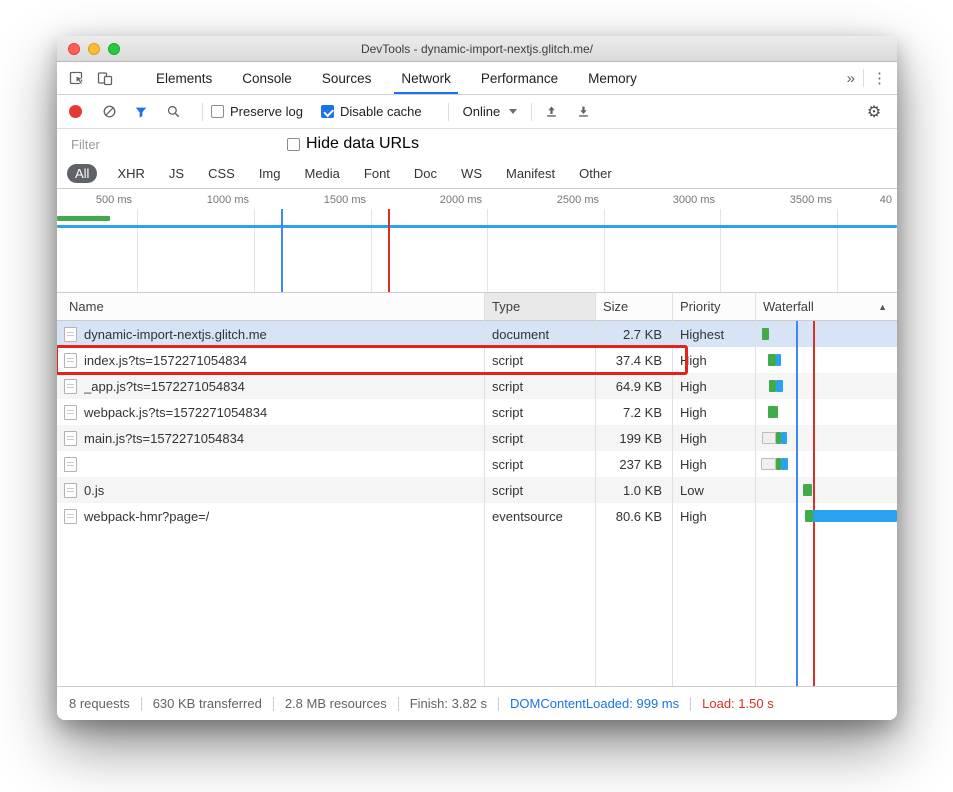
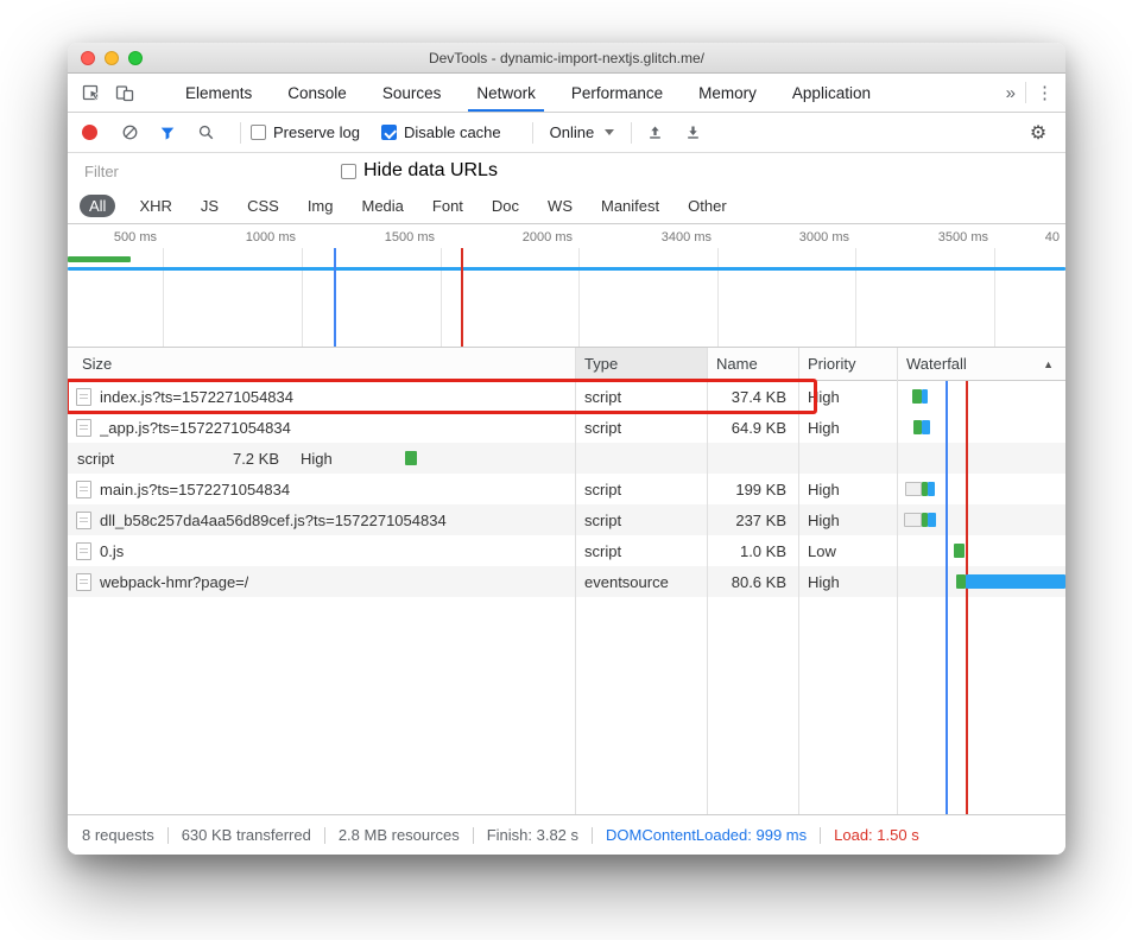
  DevTools - dynamic-import-nextjs.glitch.me/
  Elements
  Console
  Sources
  Network
  Performance
  Memory
+ Application
  »
  ⋮
  Preserve log
  Disable cache
  Online
  ⚙
  Filter
  Hide data URLs
  All
  XHR
  JS
  CSS
  Img
  Media
  Font
  Doc
  WS
  Manifest
  Other
  500 ms
  1000 ms
  1500 ms
  2000 ms
- 2500 ms
+ 3400 ms
  3000 ms
  3500 ms
  40
- Name
+ Size
  Type
- Size
+ Name
  Priority
  Waterfall
  ▲
- dynamic-import-nextjs.glitch.me
- document
- 2.7 KB
- Highest
  index.js?ts=1572271054834
  script
  37.4 KB
  High
  _app.js?ts=1572271054834
  script
  64.9 KB
  High
- webpack.js?ts=1572271054834
  script
  7.2 KB
  High
  main.js?ts=1572271054834
  script
  199 KB
  High
+ dll_b58c257da4aa56d89cef.js?ts=1572271054834
  script
  237 KB
  High
  0.js
  script
  1.0 KB
  Low
  webpack-hmr?page=/
  eventsource
  80.6 KB
  High
  8 requests
  630 KB transferred
  2.8 MB resources
  Finish: 3.82 s
  DOMContentLoaded: 999 ms
  Load: 1.50 s
